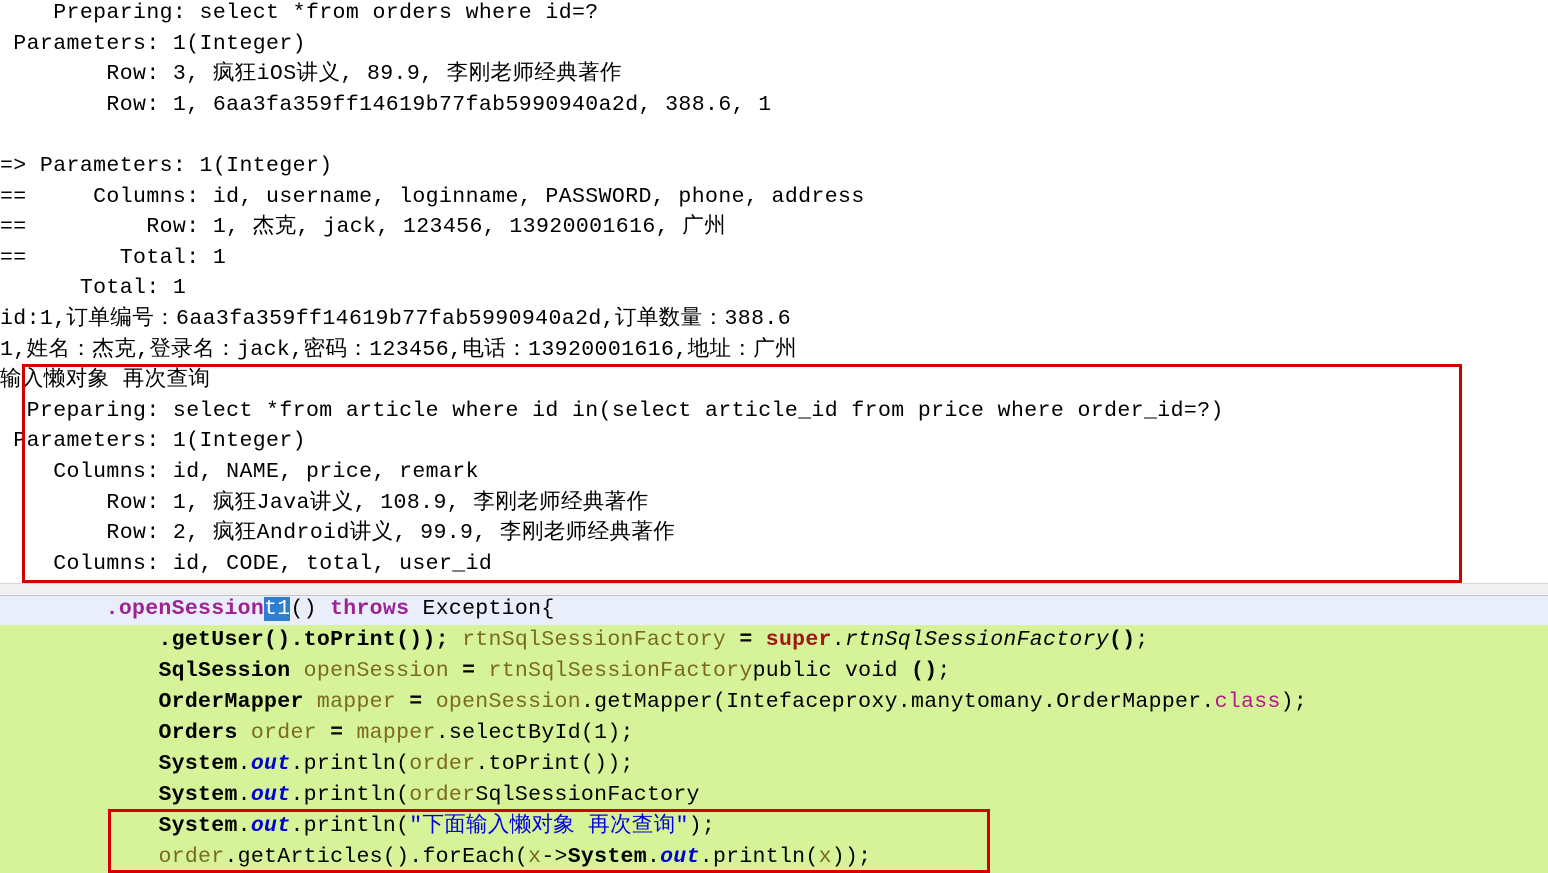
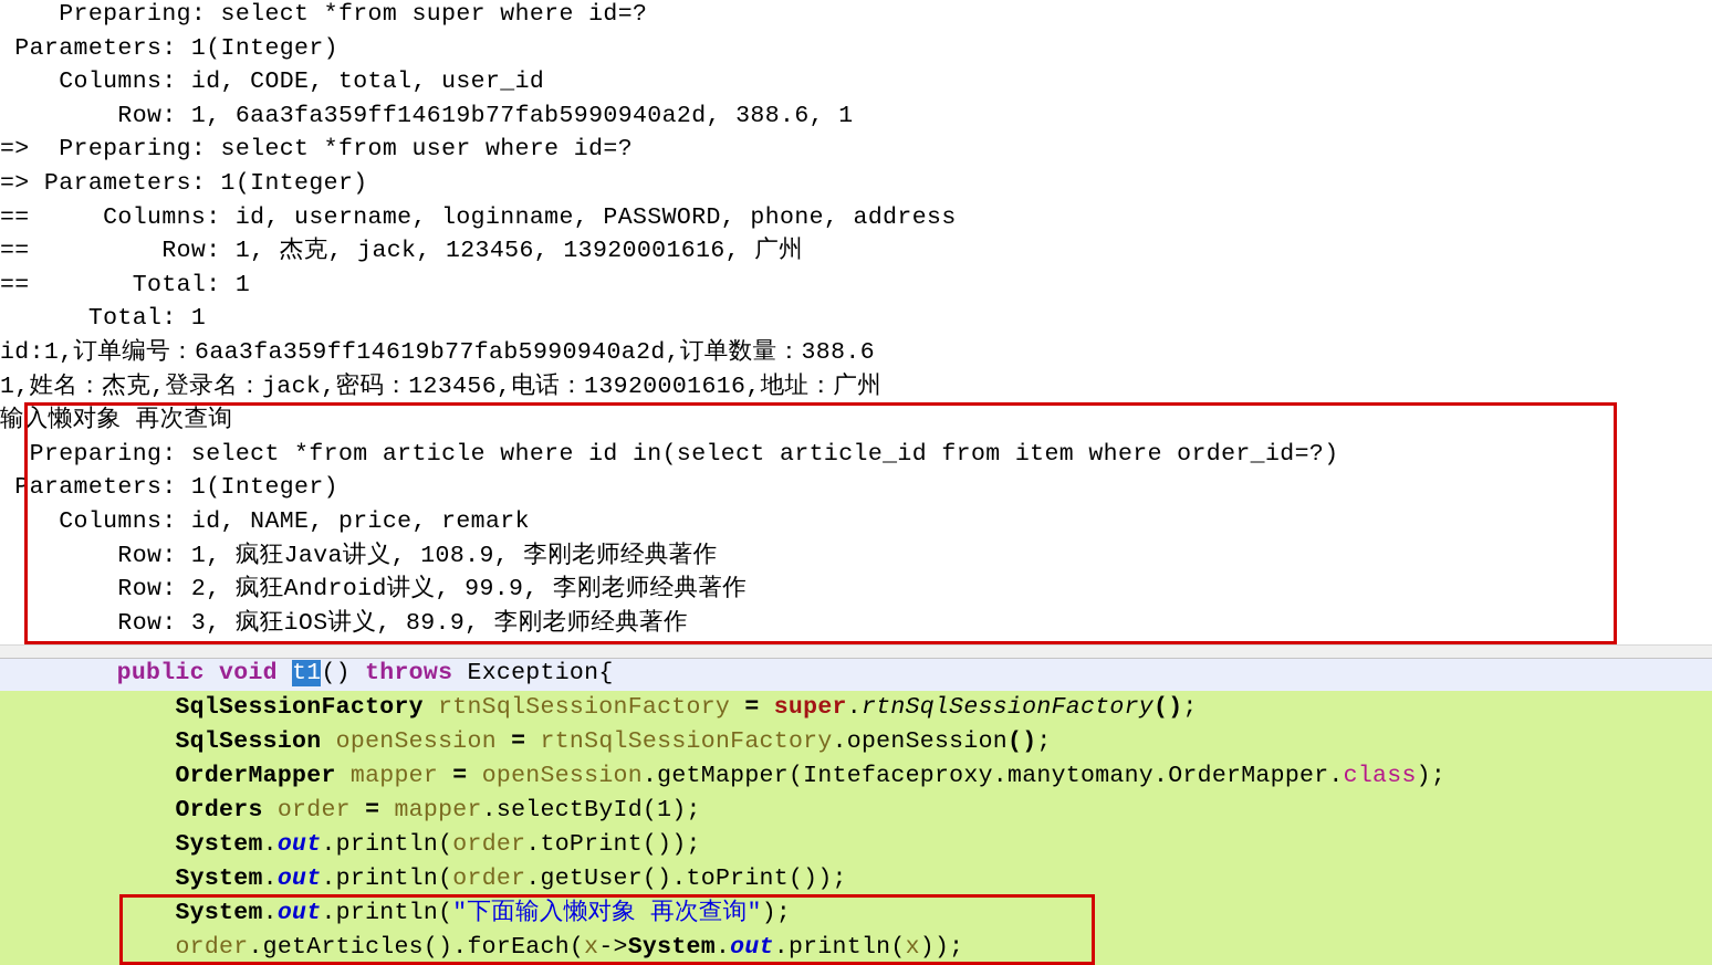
- Preparing: select *from orders where id=?
+ Preparing: select *from super where id=?
  Parameters: 1(Integer)
- Row: 3, 疯狂iOS讲义, 89.9, 李刚老师经典著作
+ Columns: id, CODE, total, user_id
  Row: 1, 6aa3fa359ff14619b77fab5990940a2d, 388.6, 1
+ => Preparing: select *from user where id=?
  => Parameters: 1(Integer)
  == Columns: id, username, loginname, PASSWORD, phone, address
  == Row: 1, 杰克, jack, 123456, 13920001616, 广州
  == Total: 1
  Total: 1
  id:1,订单编号：6aa3fa359ff14619b77fab5990940a2d,订单数量：388.6
  1,姓名：杰克,登录名：jack,密码：123456,电话：13920001616,地址：广州
  输入懒对象 再次查询
- Preparing: select *from article where id in(select article_id from price where order_id=?)
+ Preparing: select *from article where id in(select article_id from item where order_id=?)
  Parameters: 1(Integer)
  Columns: id, NAME, price, remark
  Row: 1, 疯狂Java讲义, 108.9, 李刚老师经典著作
  Row: 2, 疯狂Android讲义, 99.9, 李刚老师经典著作
- Columns: id, CODE, total, user_id
+ Row: 3, 疯狂iOS讲义, 89.9, 李刚老师经典著作
- .openSessiont1() throws Exception{
+ public void t1() throws Exception{
- .getUser().toPrint()); rtnSqlSessionFactory = super.rtnSqlSessionFactory();
+ SqlSessionFactory rtnSqlSessionFactory = super.rtnSqlSessionFactory();
- SqlSession openSession = rtnSqlSessionFactorypublic void ();
+ SqlSession openSession = rtnSqlSessionFactory.openSession();
  OrderMapper mapper = openSession.getMapper(Intefaceproxy.manytomany.OrderMapper.class);
  Orders order = mapper.selectById(1);
  System.out.println(order.toPrint());
- System.out.println(orderSqlSessionFactory
+ System.out.println(order.getUser().toPrint());
  System.out.println("下面输入懒对象 再次查询");
  order.getArticles().forEach(x->System.out.println(x));
